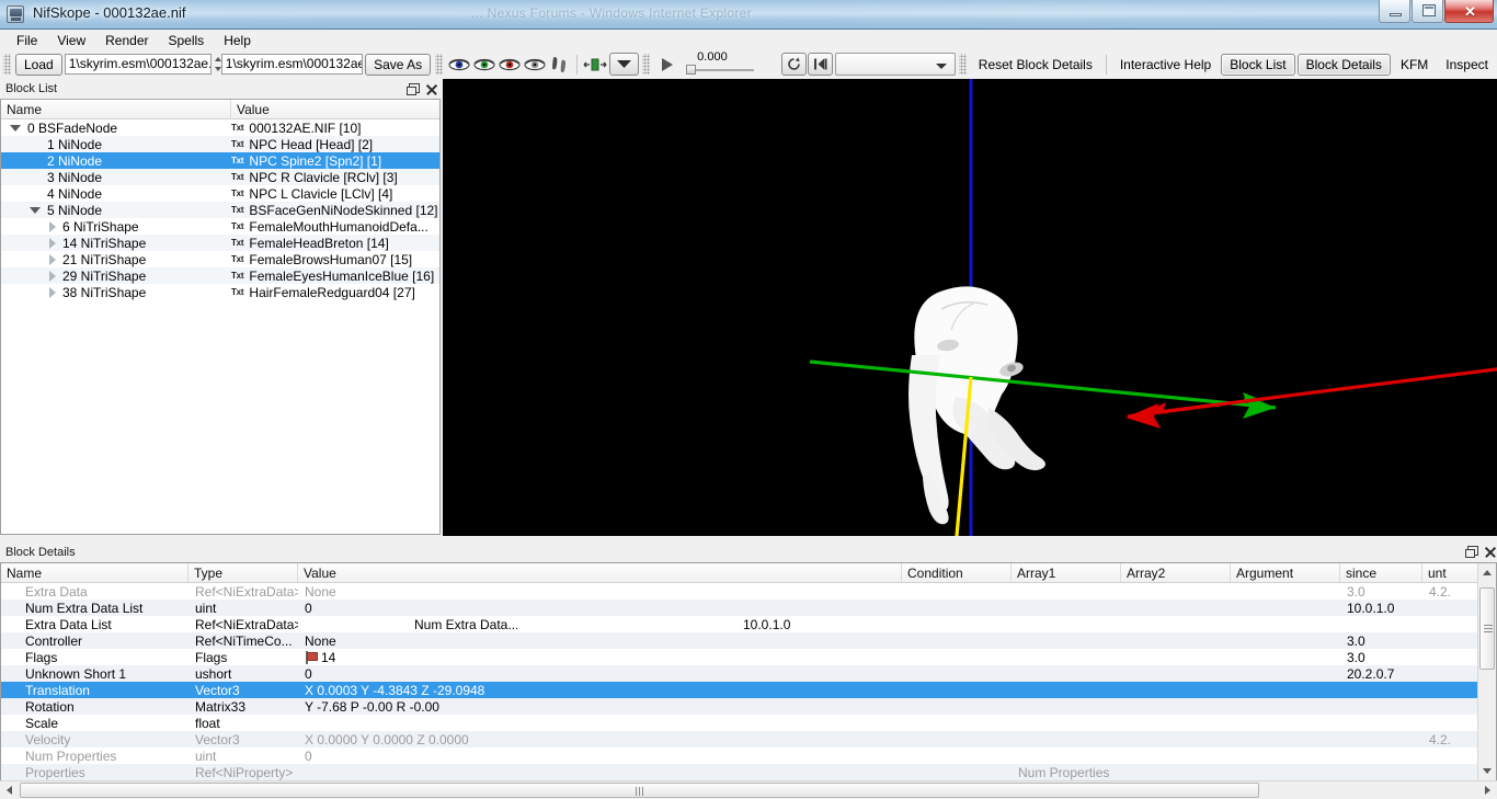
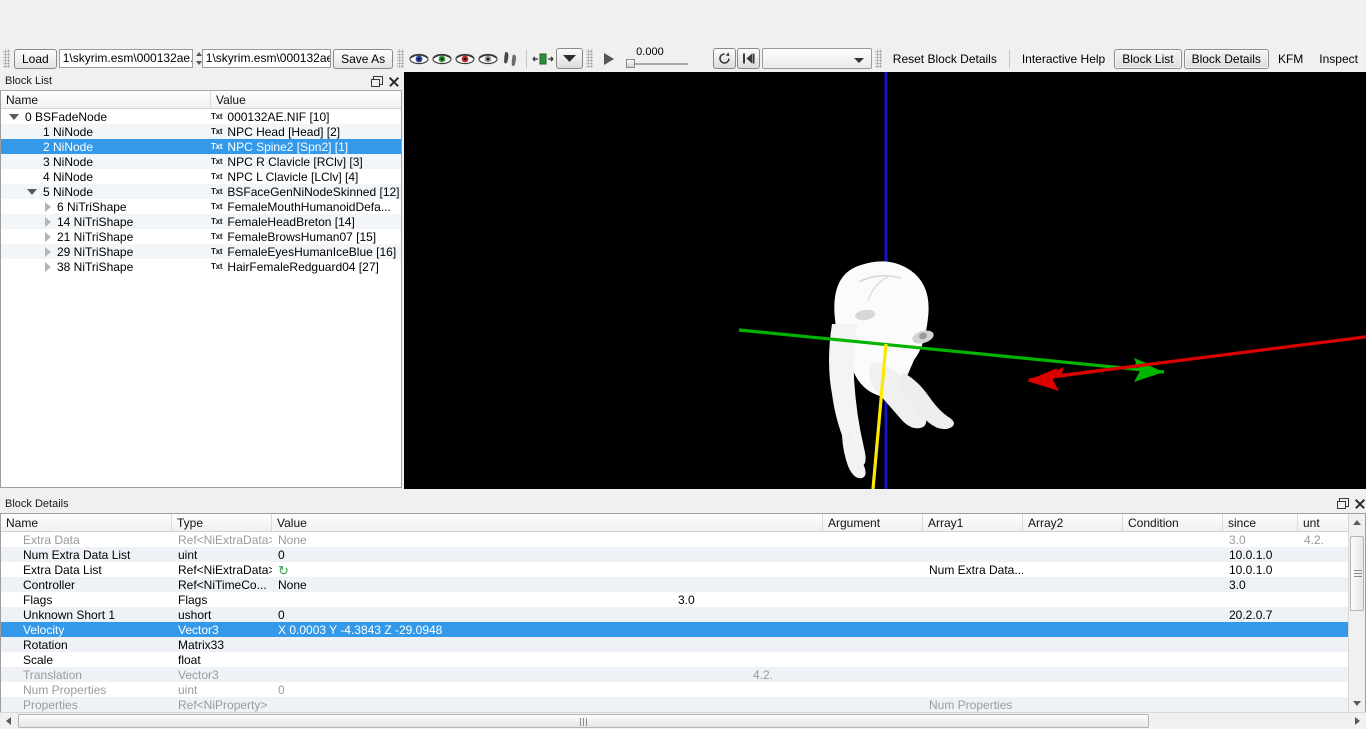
- NifSkope - 000132ae.nif
- ... Nexus Forums - Windows Internet Explorer
- ✕
- File
- View
- Render
- Spells
- Help
  Load
  1\skyrim.esm\000132ae.
  1\skyrim.esm\000132ae
  Save As
  0.000
  Reset Block Details
  Interactive Help
  Block List
  Block Details
  KFM
  Inspect
  Block List
  Name
  Value
  0 BSFadeNode
  Txt
  000132AE.NIF [10]
  1 NiNode
  Txt
  NPC Head [Head] [2]
  2 NiNode
  Txt
  NPC Spine2 [Spn2] [1]
  3 NiNode
  Txt
  NPC R Clavicle [RClv] [3]
  4 NiNode
  Txt
  NPC L Clavicle [LClv] [4]
  5 NiNode
  Txt
  BSFaceGenNiNodeSkinned [12]
  6 NiTriShape
  Txt
  FemaleMouthHumanoidDefa...
  14 NiTriShape
  Txt
  FemaleHeadBreton [14]
  21 NiTriShape
  Txt
  FemaleBrowsHuman07 [15]
  29 NiTriShape
  Txt
  FemaleEyesHumanIceBlue [16]
  38 NiTriShape
  Txt
  HairFemaleRedguard04 [27]
  Block Details
  Name
  Type
  Value
- Condition
+ Argument
  Array1
  Array2
- Argument
+ Condition
  since
  unt
  Extra Data
  Ref<NiExtraData>
  None
  3.0
  4.2.
  Num Extra Data List
  uint
  0
  10.0.1.0
  Extra Data List
  Ref<NiExtraData>
+ ↻
  Num Extra Data...
  10.0.1.0
  Controller
  Ref<NiTimeCo...
  None
  3.0
  Flags
  Flags
- 14
  3.0
  Unknown Short 1
  ushort
  0
  20.2.0.7
- Translation
+ Velocity
  Vector3
  X 0.0003 Y -4.3843 Z -29.0948
  Rotation
  Matrix33
- Y -7.68 P -0.00 R -0.00
  Scale
  float
- Velocity
+ Translation
  Vector3
- X 0.0000 Y 0.0000 Z 0.0000
  4.2.
  Num Properties
  uint
  0
  Properties
  Ref<NiProperty>
  Num Properties
